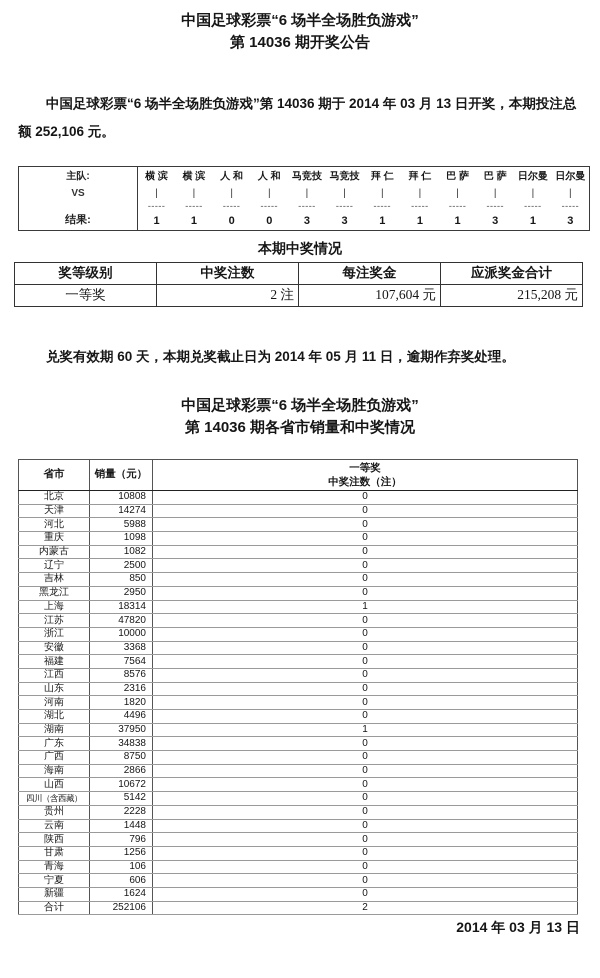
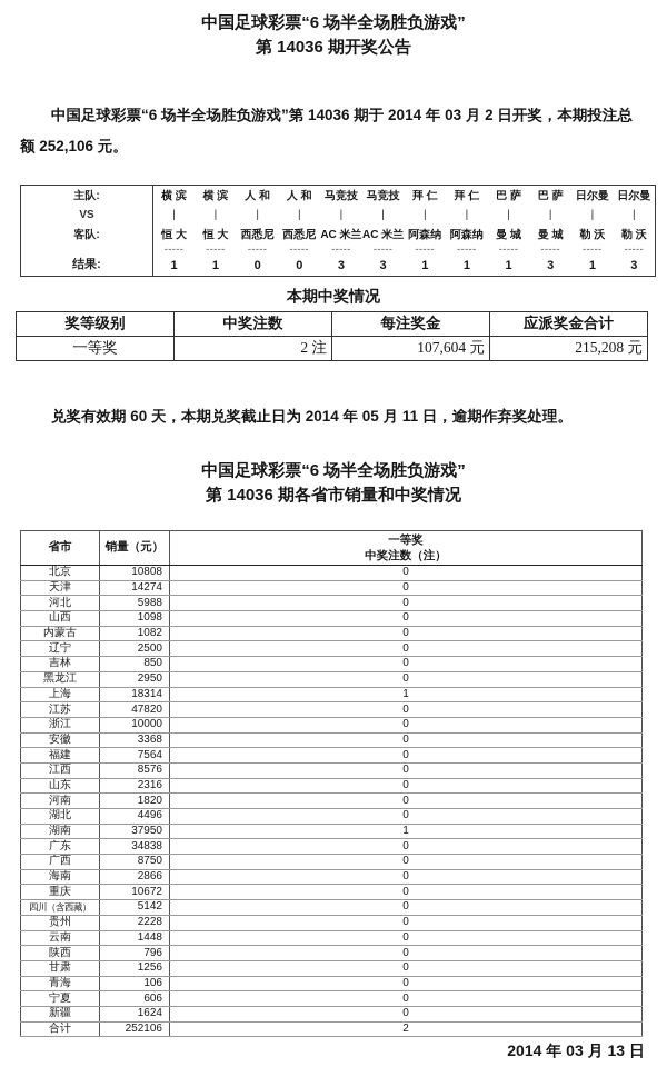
  中国足球彩票“6 场半全场胜负游戏”
  第 14036 期开奖公告
- 中国足球彩票“6 场半全场胜负游戏”第 14036 期于 2014 年 03 月 13 日开奖，本期投注总额 252,106 元。
+ 中国足球彩票“6 场半全场胜负游戏”第 14036 期于 2014 年 03 月 2 日开奖，本期投注总额 252,106 元。
  主队:	横 滨	横 滨	人 和	人 和	马竞技	马竞技	拜 仁	拜 仁	巴 萨	巴 萨	日尔曼	日尔曼
  VS	|	|	|	|	|	|	|	|	|	|	|	|
+ 客队:	恒 大	恒 大	西悉尼	西悉尼	AC 米兰	AC 米兰	阿森纳	阿森纳	曼 城	曼 城	勒 沃	勒 沃
  	-----	-----	-----	-----	-----	-----	-----	-----	-----	-----	-----	-----
  结果:	1	1	0	0	3	3	1	1	1	3	1	3
  本期中奖情况
  奖等级别	中奖注数	每注奖金	应派奖金合计
  一等奖	2 注	107,604 元	215,208 元
  兑奖有效期 60 天，本期兑奖截止日为 2014 年 05 月 11 日，逾期作弃奖处理。
  中国足球彩票“6 场半全场胜负游戏”
  第 14036 期各省市销量和中奖情况
  省市	销量（元）	一等奖 中奖注数（注）
  北京	10808	0
  天津	14274	0
  河北	5988	0
- 重庆	1098	0
+ 山西	1098	0
  内蒙古	1082	0
  辽宁	2500	0
  吉林	850	0
  黑龙江	2950	0
  上海	18314	1
  江苏	47820	0
  浙江	10000	0
  安徽	3368	0
  福建	7564	0
  江西	8576	0
  山东	2316	0
  河南	1820	0
  湖北	4496	0
  湖南	37950	1
  广东	34838	0
  广西	8750	0
  海南	2866	0
- 山西	10672	0
+ 重庆	10672	0
  四川（含西藏）	5142	0
  贵州	2228	0
  云南	1448	0
  陕西	796	0
  甘肃	1256	0
  青海	106	0
  宁夏	606	0
  新疆	1624	0
  合计	252106	2
  2014 年 03 月 13 日
